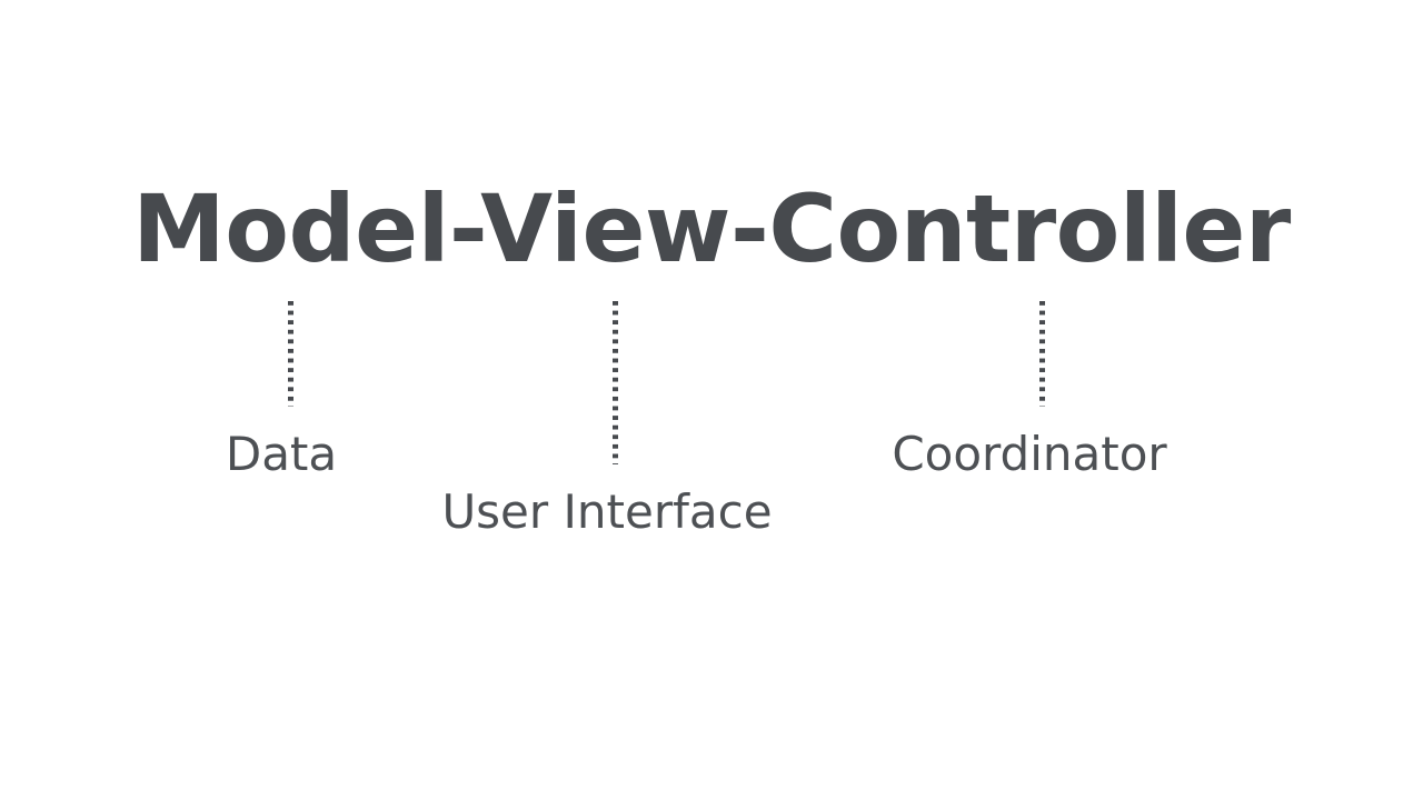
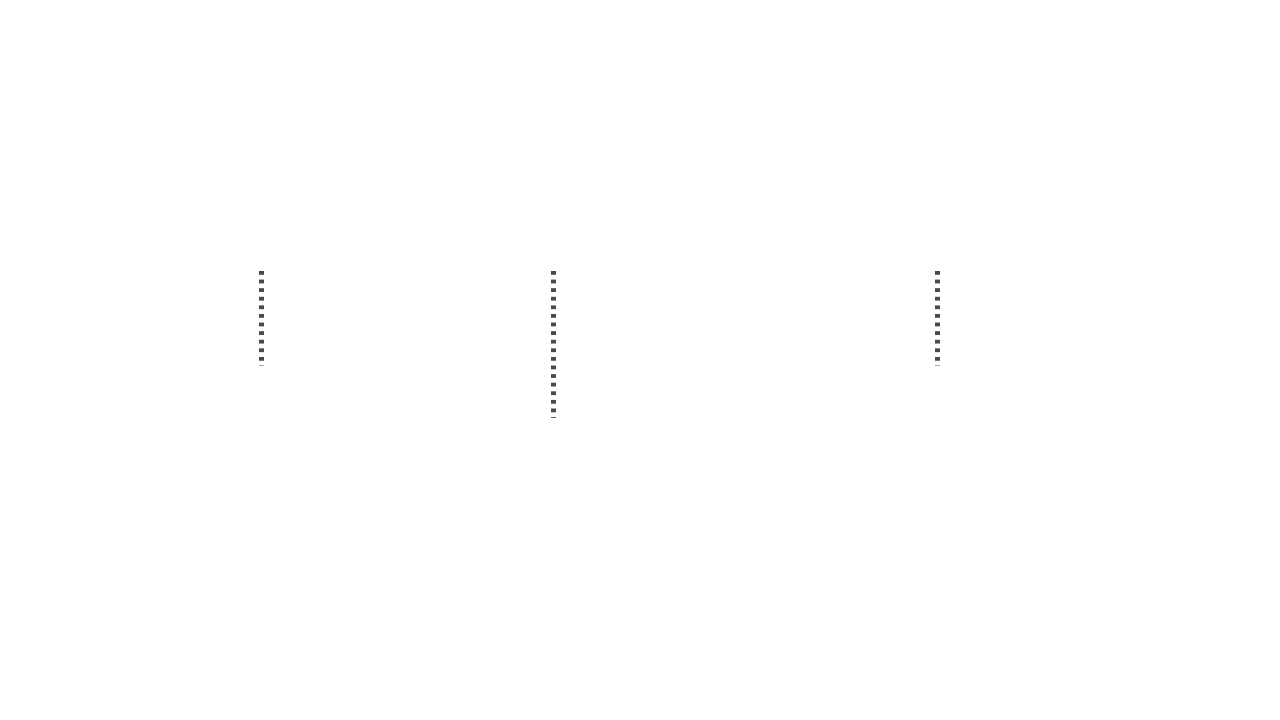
- Model-View-Controller
- Data
- User Interface
- Coordinator
